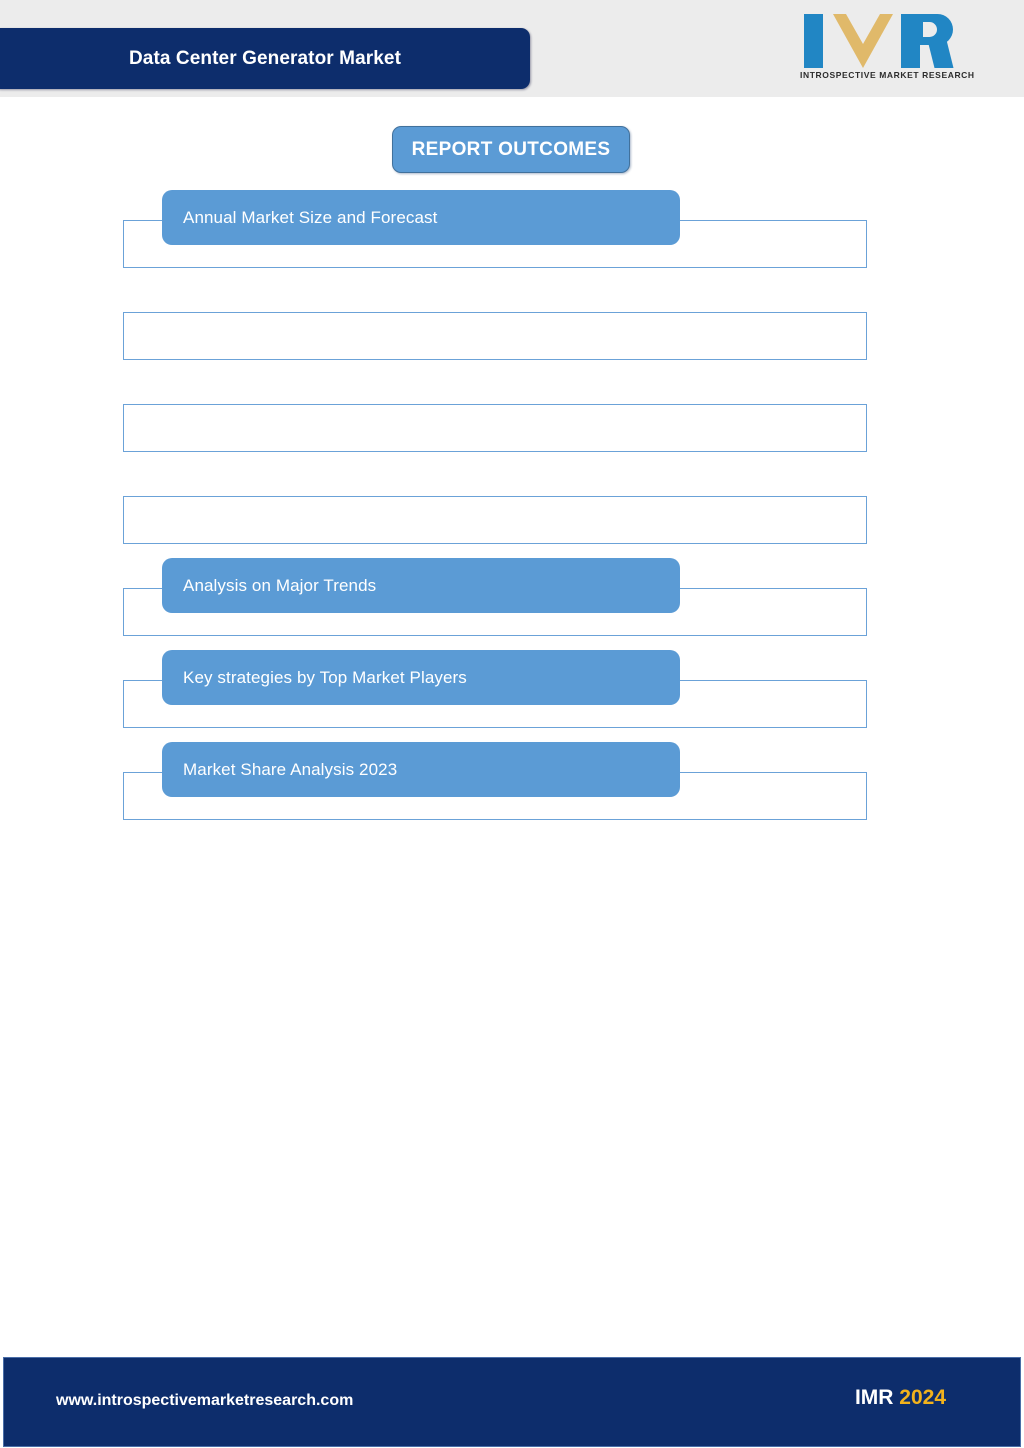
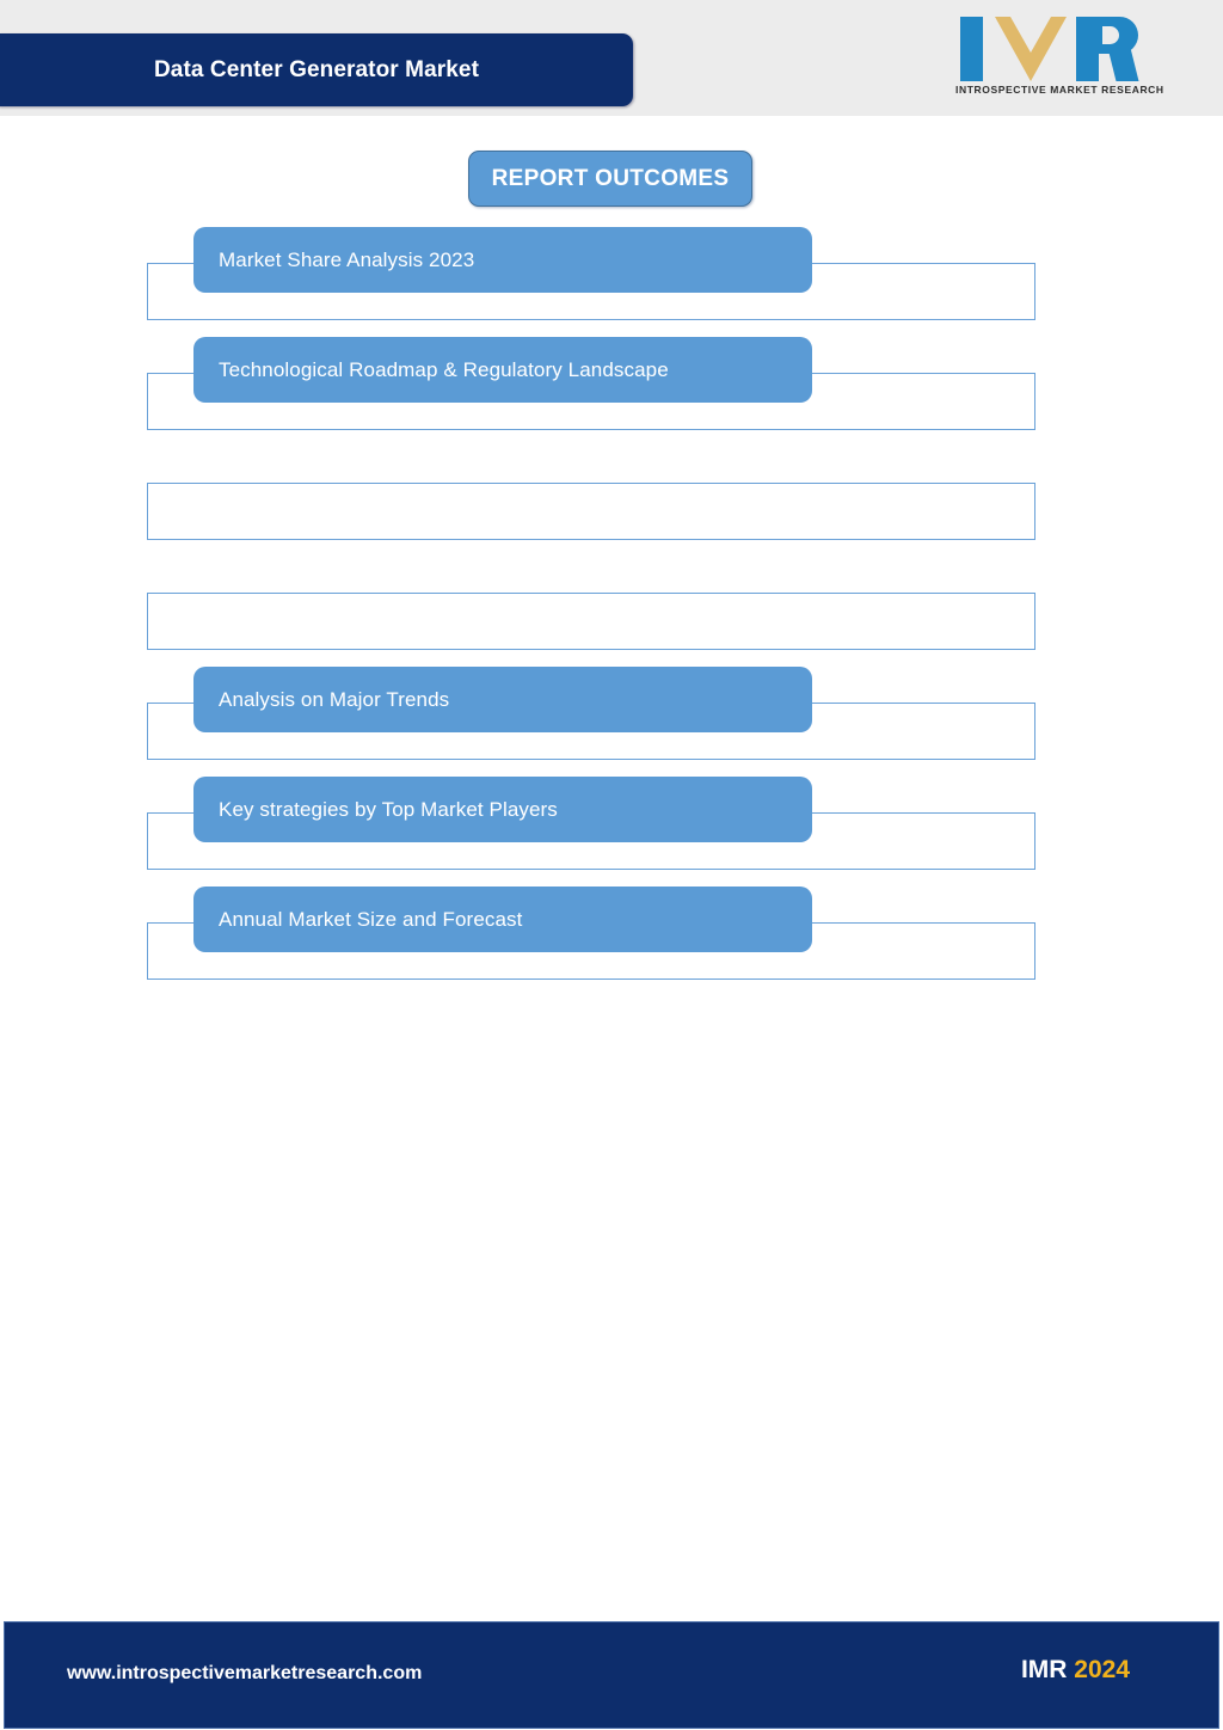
  Data Center Generator Market
  INTROSPECTIVE MARKET RESEARC
  REPORT OUTCOMES
- Annual Market Size and Forecast
+ Market Share Analysis 2023
+ Technological Roadmap & Regulatory Landscape
  Analysis on Major Trends
  Key strategies by Top Market Players
- Market Share Analysis 2023
+ Annual Market Size and Forecast
  www.introspectivemarketresearch.com
  IMR 2024
